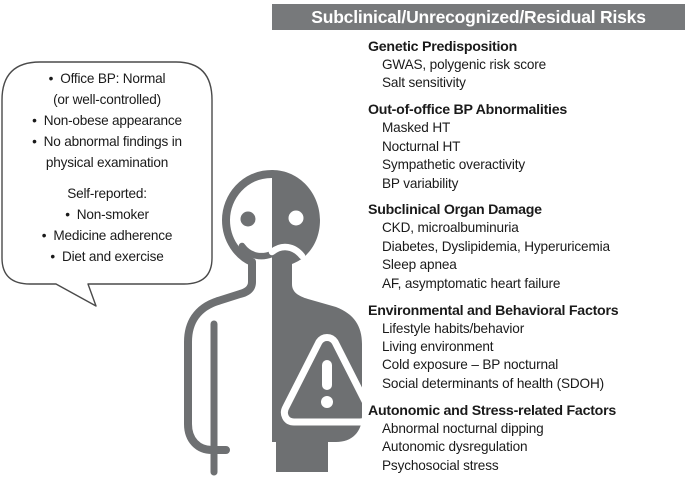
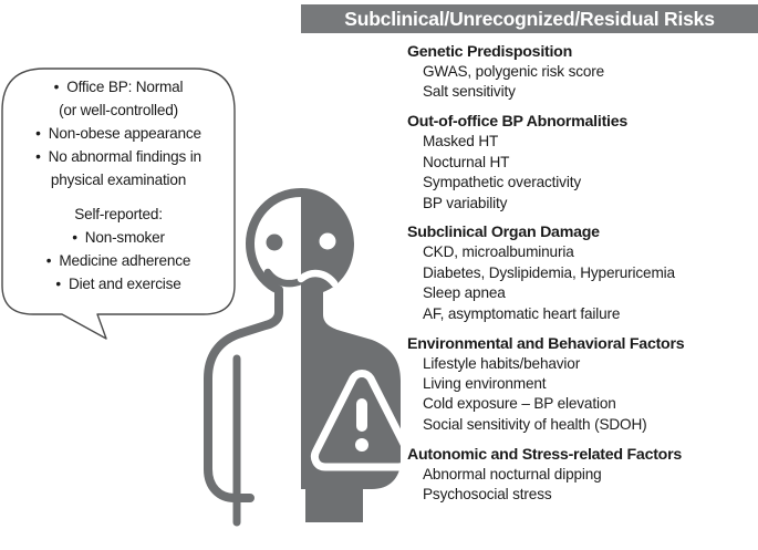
  Subclinical/Unrecognized/Residual Risks
  Office BP: Normal
  (or well-controlled)
  Non-obese appearance
  No abnormal findings in
  physical examination
  Self-reported:
  Non-smoker
  Medicine adherence
  Diet and exercise
  Genetic Predisposition
  GWAS, polygenic risk score
  Salt sensitivity
  Out-of-office BP Abnormalities
  Masked HT
  Nocturnal HT
  Sympathetic overactivity
  BP variability
  Subclinical Organ Damage
  CKD, microalbuminuria
  Diabetes, Dyslipidemia, Hyperuricemia
  Sleep apnea
  AF, asymptomatic heart failure
  Environmental and Behavioral Factors
  Lifestyle habits/behavior
  Living environment
- Cold exposure – BP nocturnal
+ Cold exposure – BP elevation
- Social determinants of health (SDOH)
+ Social sensitivity of health (SDOH)
  Autonomic and Stress-related Factors
  Abnormal nocturnal dipping
- Autonomic dysregulation
  Psychosocial stress
